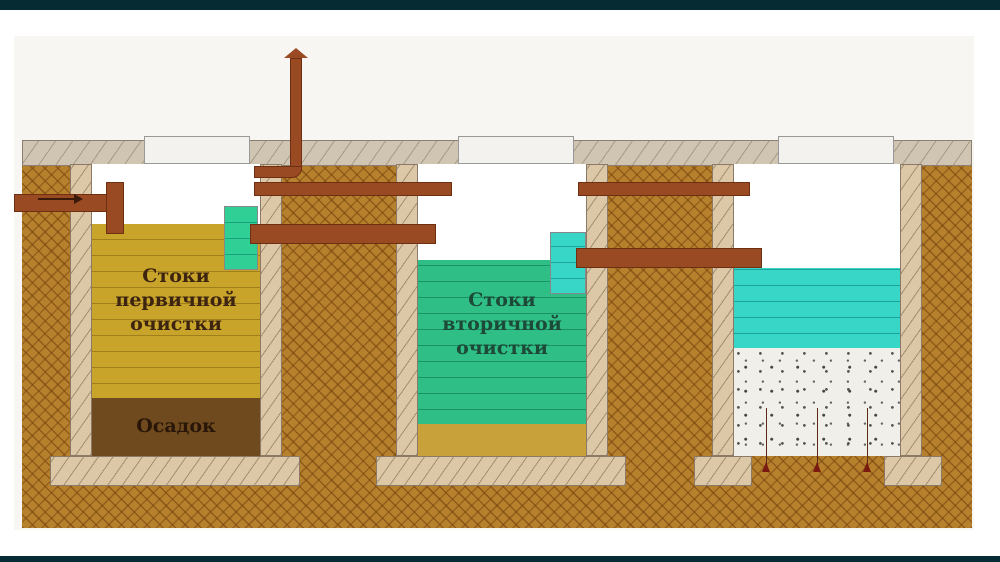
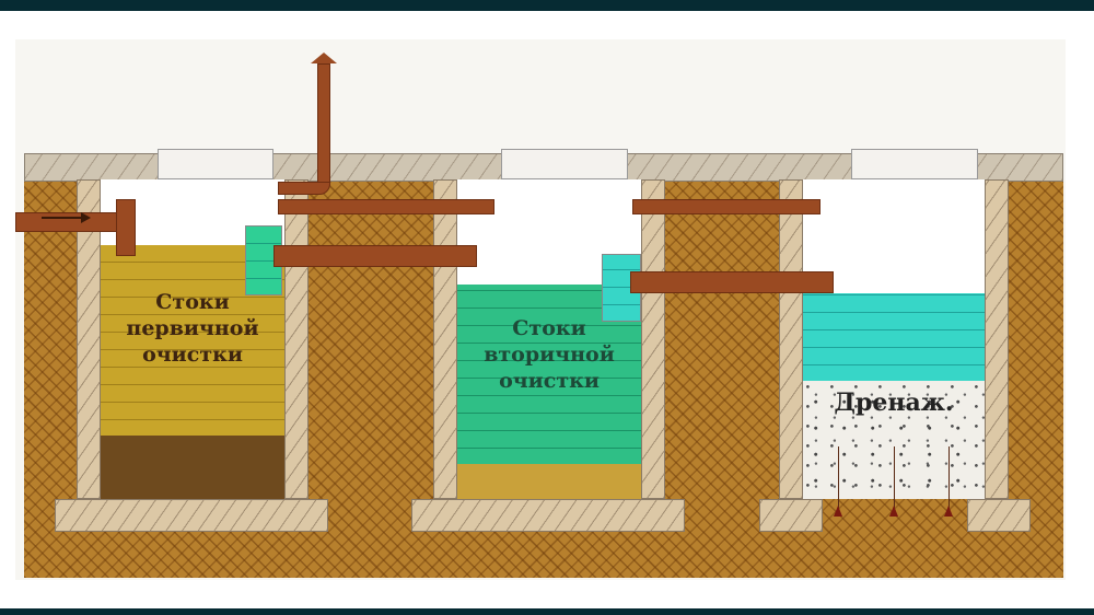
  Стоки
  первичной
  очистки
- Осадок
  Стоки
  вторичной
  очистки
+ Дренаж.
